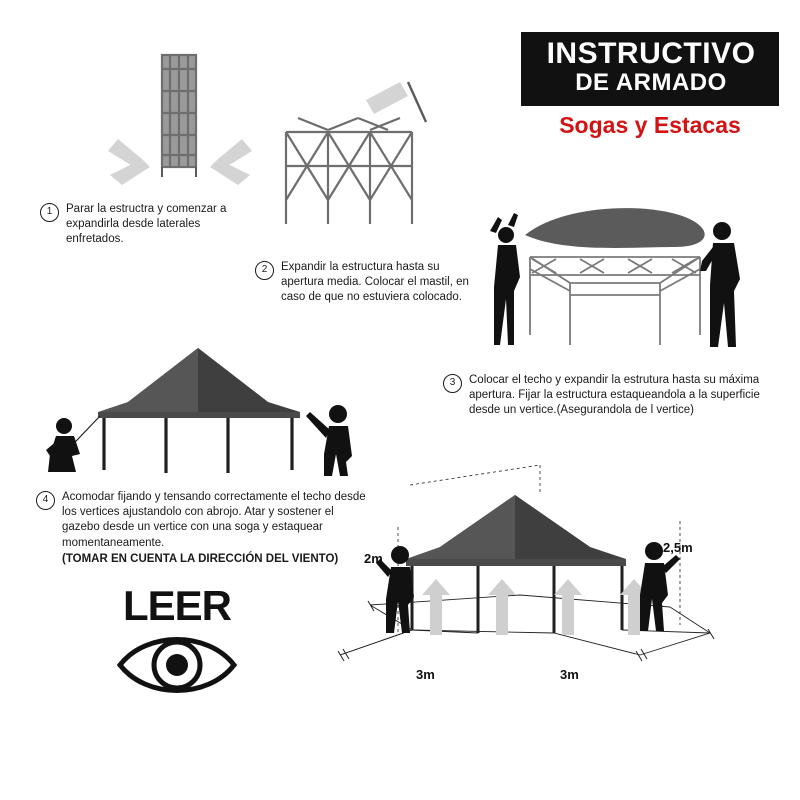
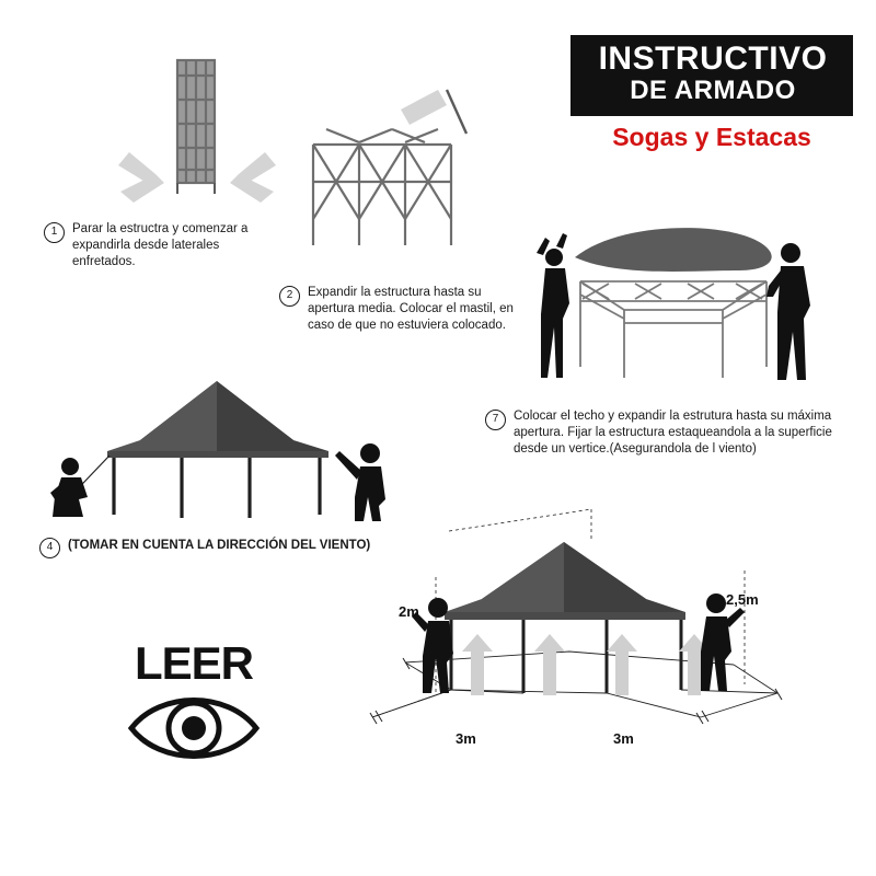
  INSTRUCTIVO
  DE ARMADO
  Sogas y Estacas
  2m
  2,5m
  3m
  3m
  LEER
  1
  Parar la estructra y comenzar a expandirla desde laterales enfretados.
  2
  Expandir la estructura hasta su apertura media. Colocar el mastil, en caso de que no estuviera colocado.
- 3
+ 7
- Colocar el techo y expandir la estrutura hasta su máxima apertura. Fijar la estructura estaqueandola a la superficie desde un vertice.(Asegurandola de l vertice)
+ Colocar el techo y expandir la estrutura hasta su máxima apertura. Fijar la estructura estaqueandola a la superficie desde un vertice.(Asegurandola de l viento)
  4
- Acomodar fijando y tensando correctamente el techo desde los vertices ajustandolo con abrojo. Atar y sostener el gazebo desde un vertice con una soga y estaquear momentaneamente.
  (TOMAR EN CUENTA LA DIRECCIÓN DEL VIENTO)
